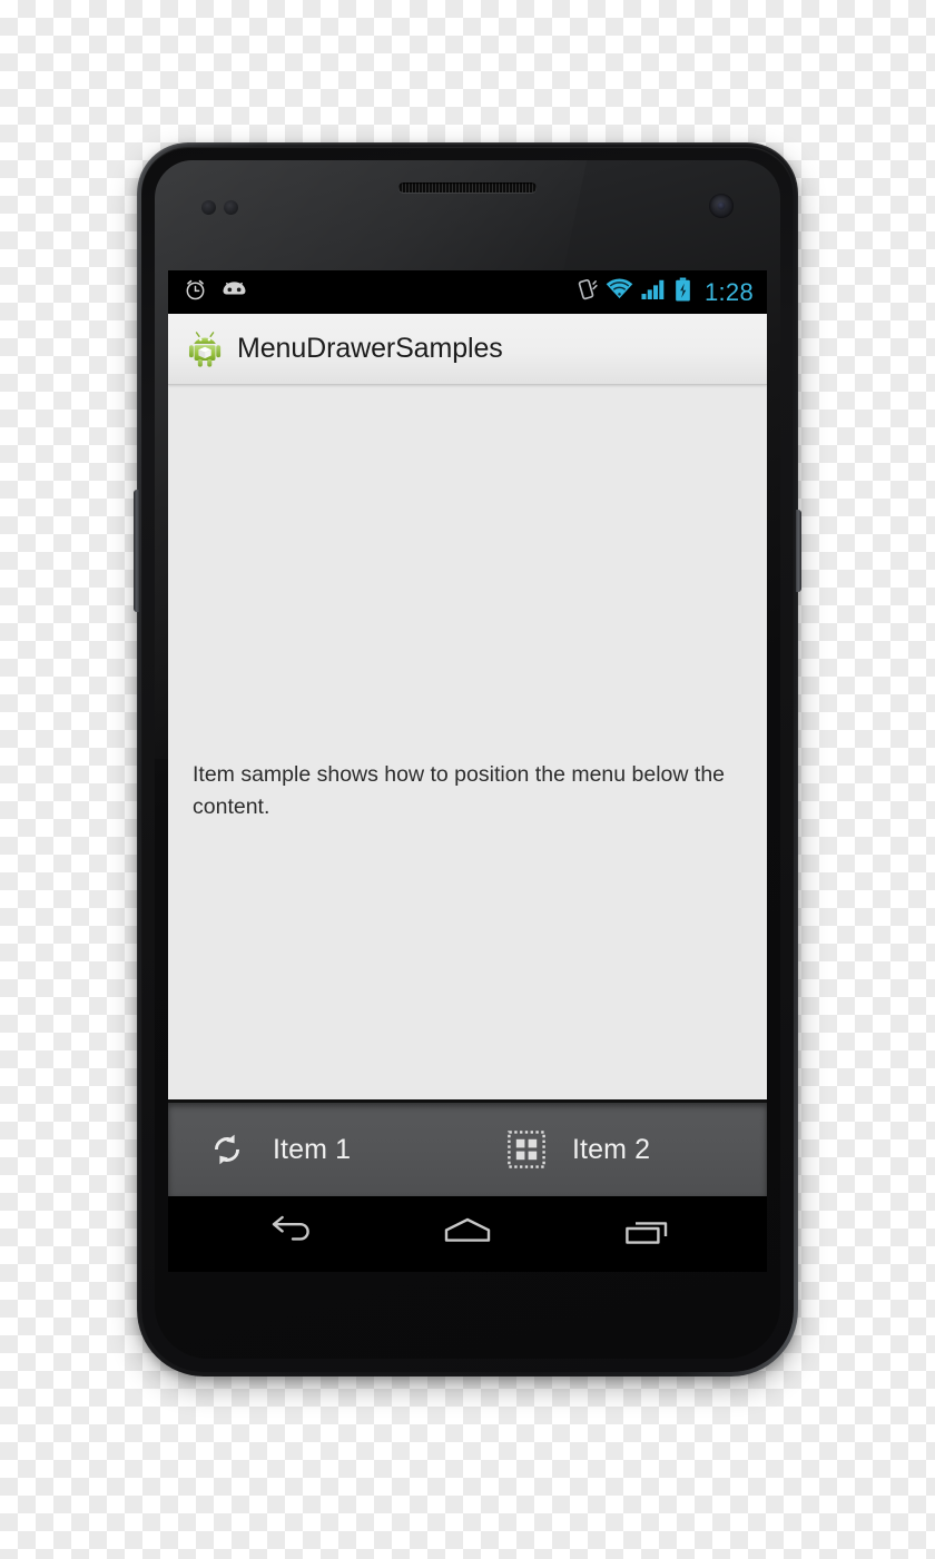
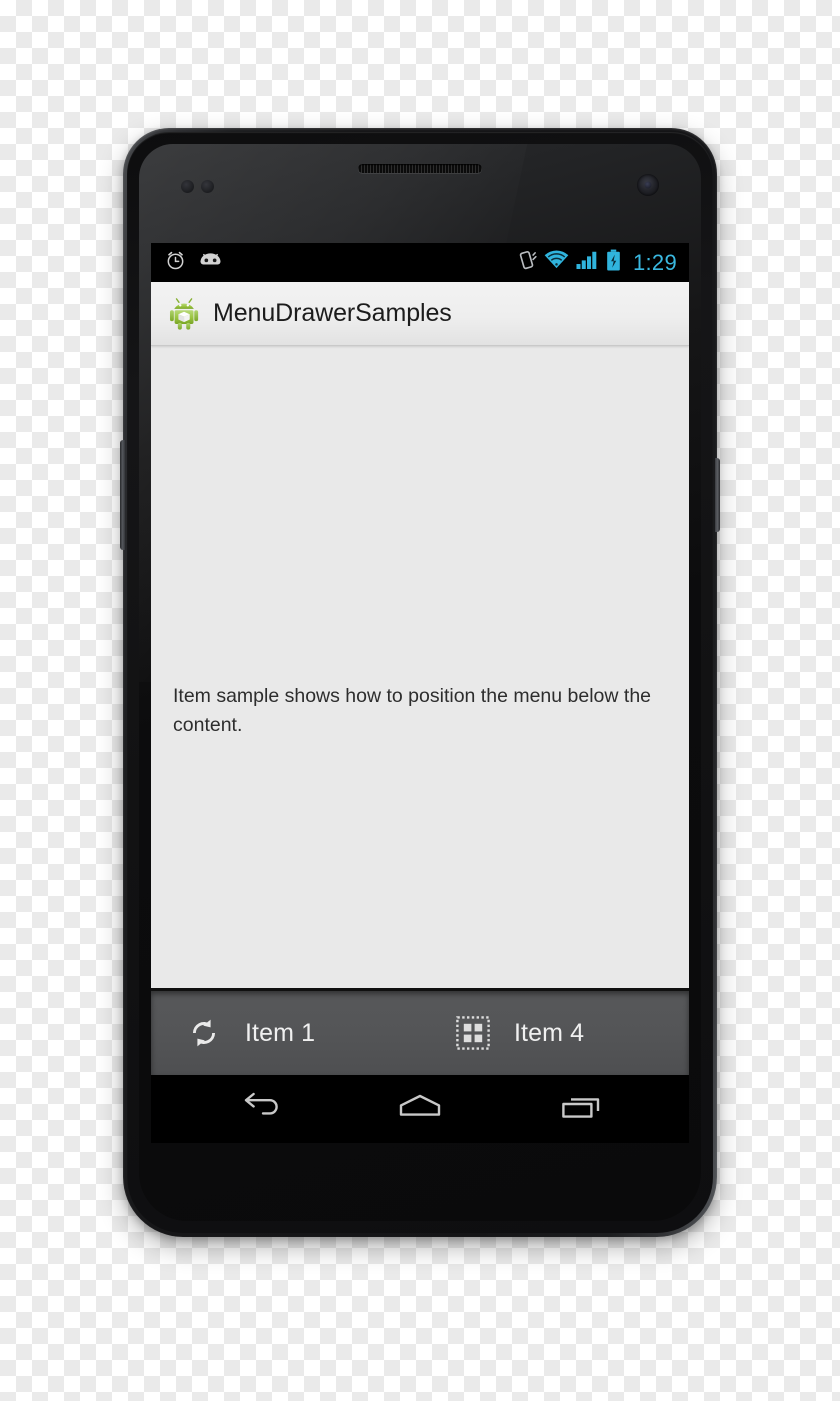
- 1:28
+ 1:29
  MenuDrawerSamples
  Item sample shows how to position the menu below the content.
  Item 1
- Item 2
+ Item 4
